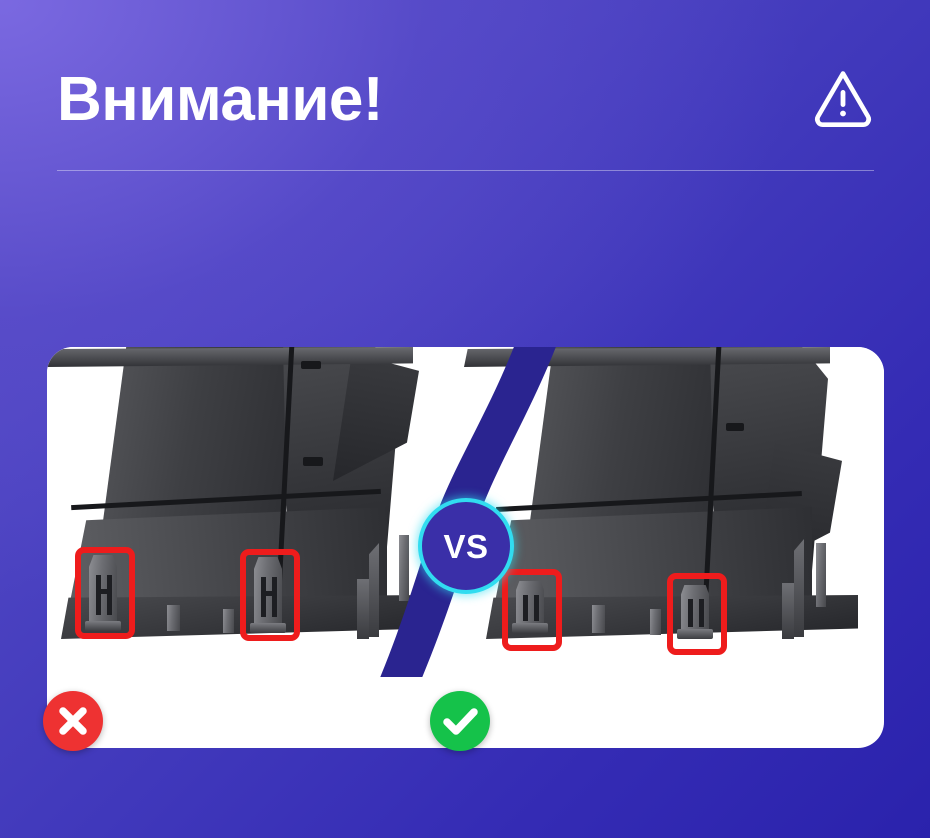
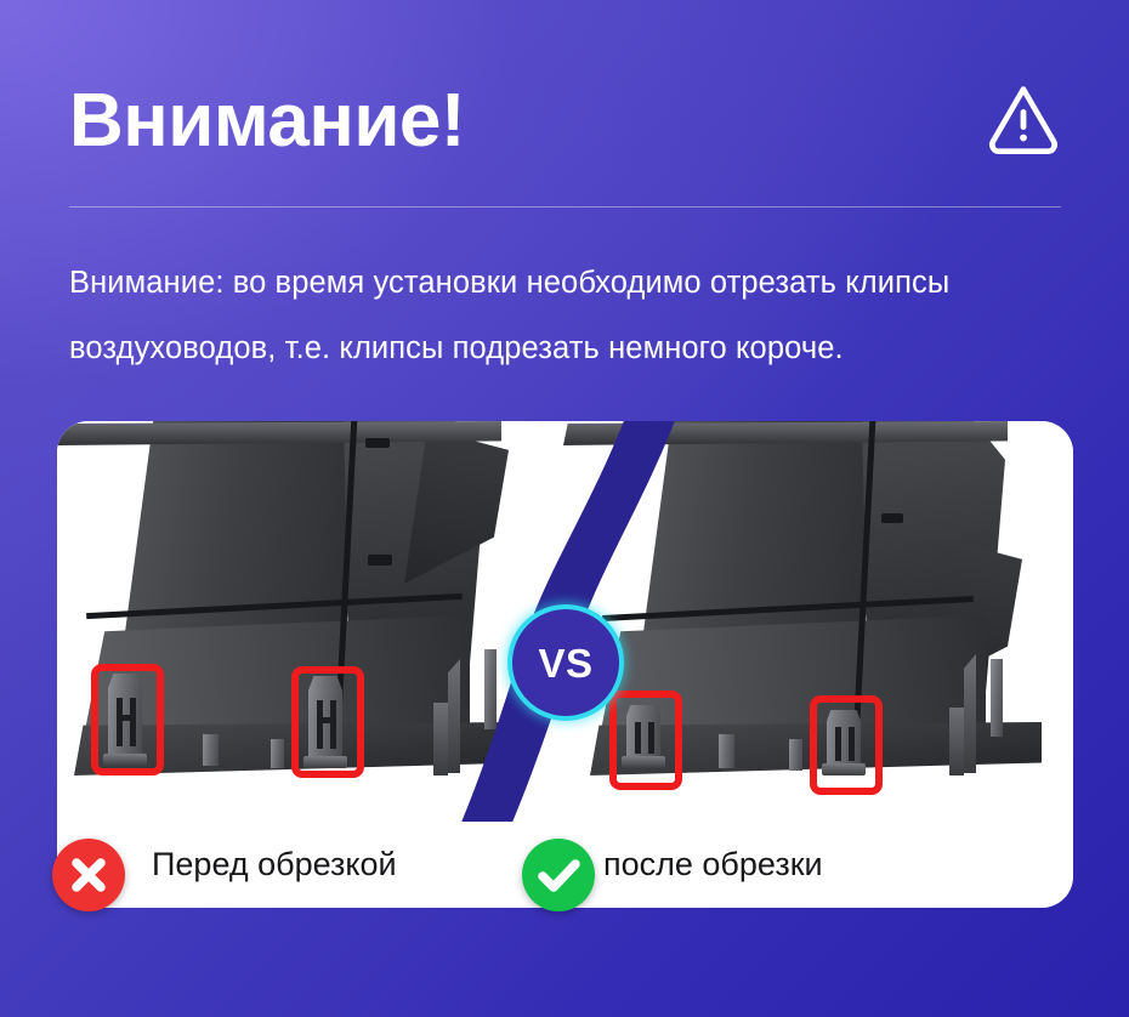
  Внимание!
+ Внимание: во время установки необходимо отрезать клипсы воздуховодов, т.е. клипсы подрезать немного короче.
+ Перед обрезкой
+ после обрезки
  VS
